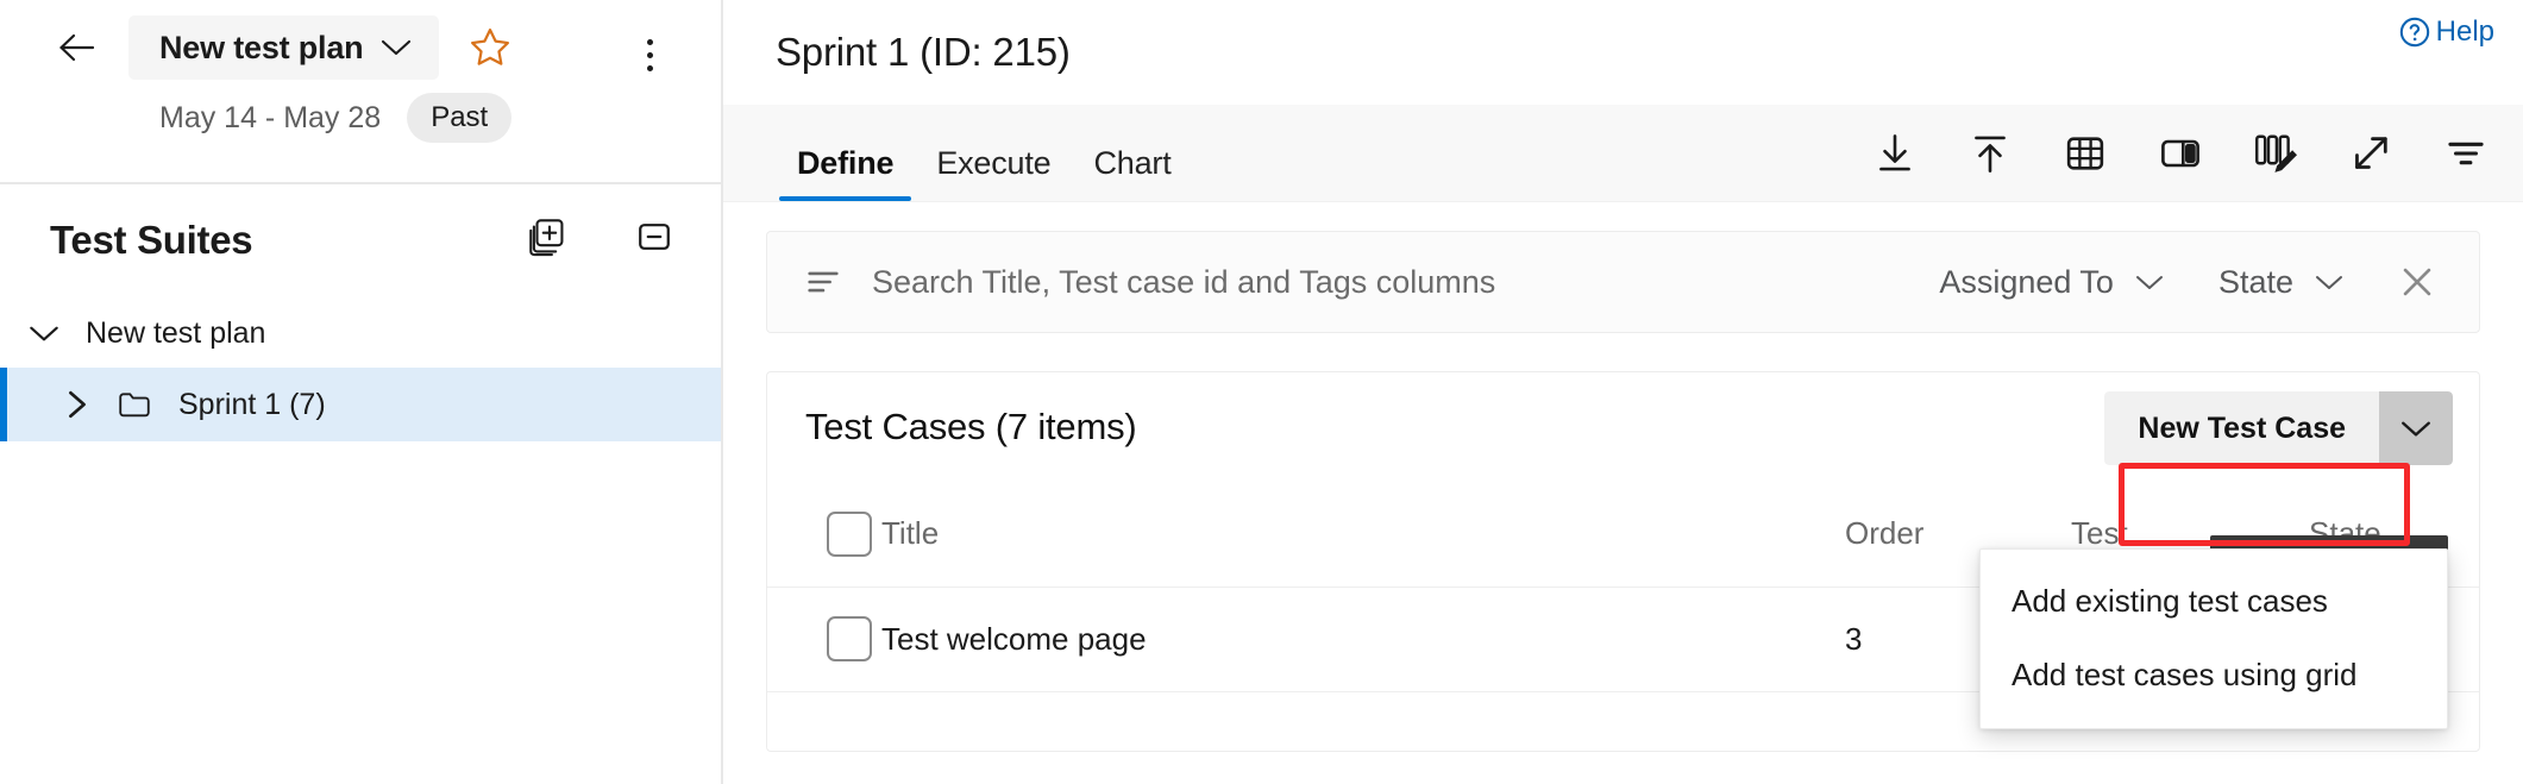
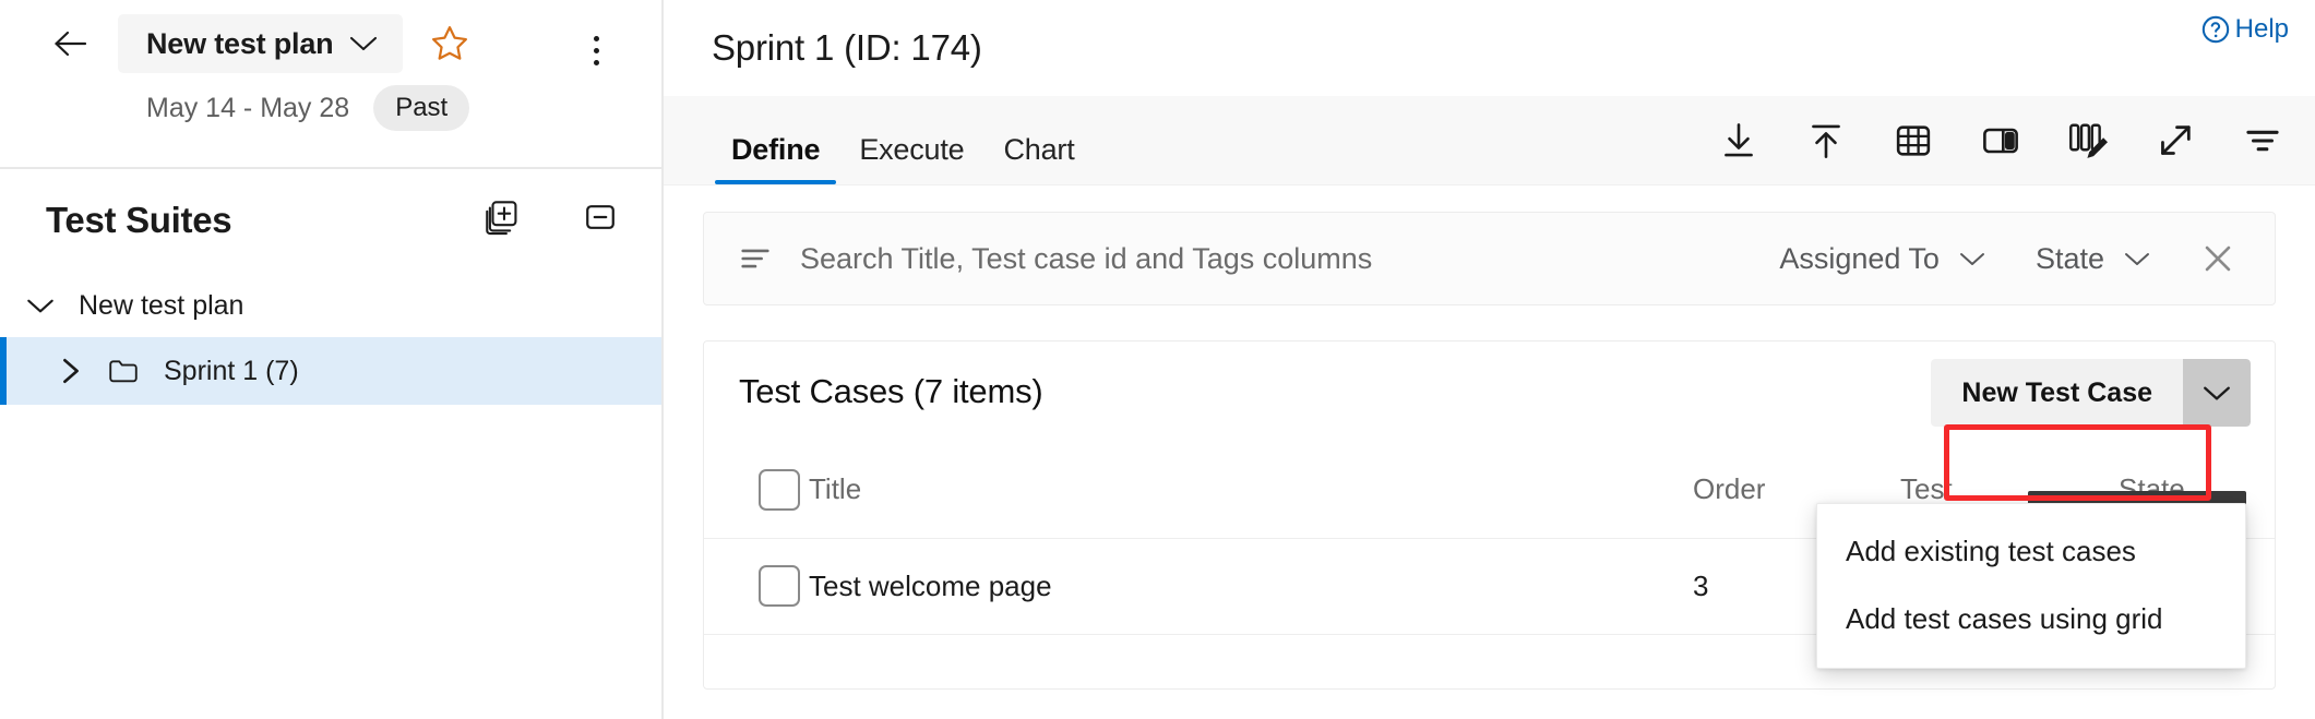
  New test plan
  May 14 - May 28
  Past
  Test Suites
  New test plan
  Sprint 1 (7)
- Sprint 1 (ID: 215)
+ Sprint 1 (ID: 174)
  Help
  Define
  Execute
  Chart
  Search Title, Test case id and Tags columns
  Assigned To
  State
  Test Cases (7 items)
  New Test Case
  	Title	Order	Test	State
  Add existing test cases
  Add test cases using grid
